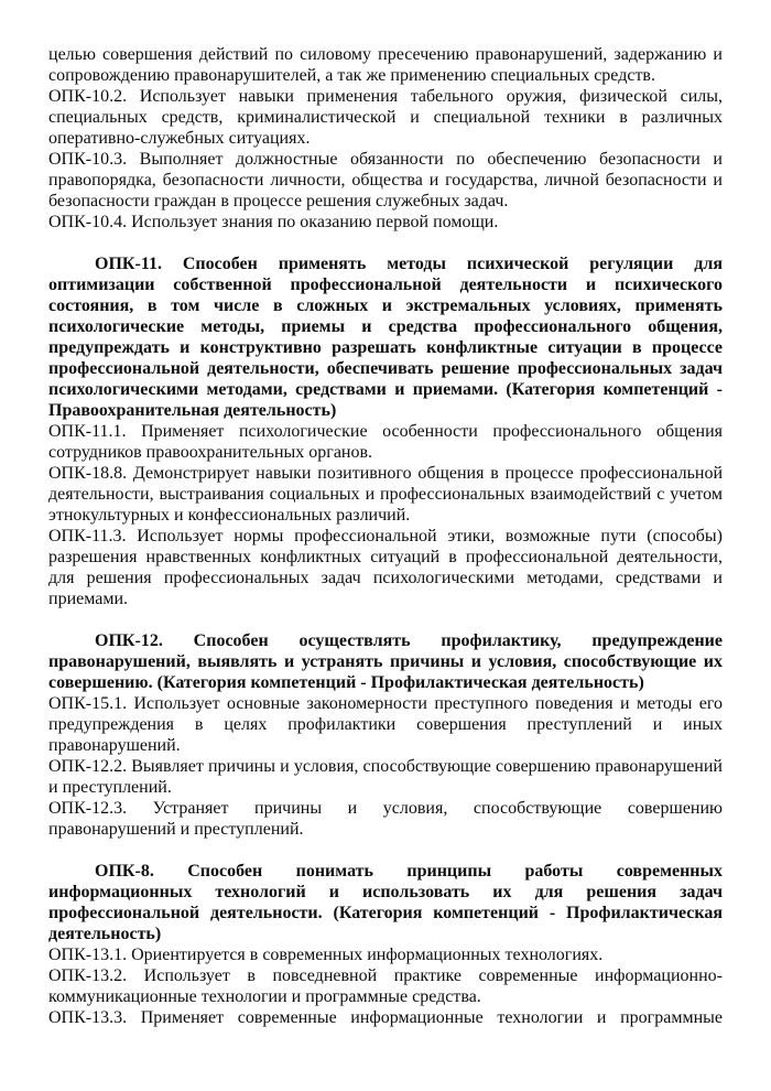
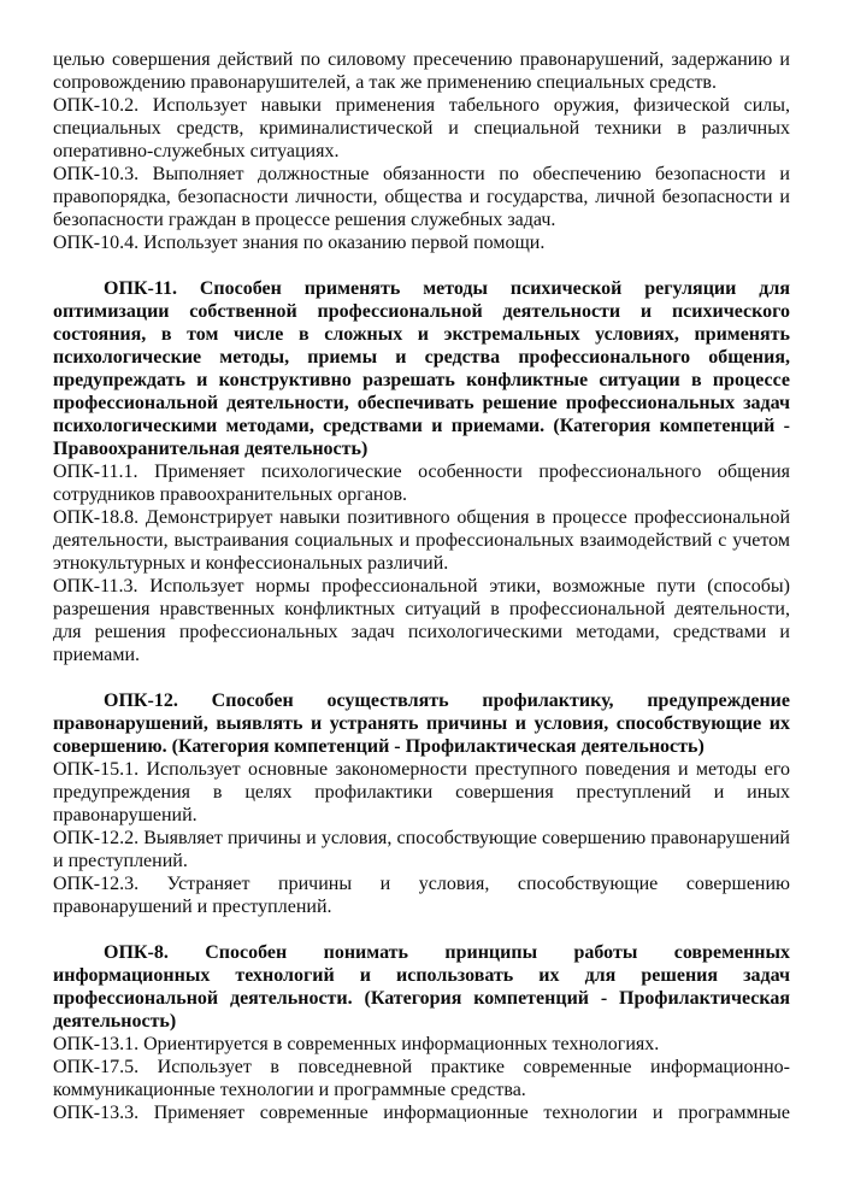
  целью совершения действий по силовому пресечению правонарушений, задержанию и сопровождению правонарушителей, а так же применению специальных средств.
  ОПК-10.2. Использует навыки применения табельного оружия, физической силы, специальных средств, криминалистической и специальной техники в различных оперативно-служебных ситуациях.
  ОПК-10.3. Выполняет должностные обязанности по обеспечению безопасности и правопорядка, безопасности личности, общества и государства, личной безопасности и безопасности граждан в процессе решения служебных задач.
  ОПК-10.4. Использует знания по оказанию первой помощи.
  ОПК-11. Способен применять методы психической регуляции для оптимизации собственной профессиональной деятельности и психического состояния, в том числе в сложных и экстремальных условиях, применять психологические методы, приемы и средства профессионального общения, предупреждать и конструктивно разрешать конфликтные ситуации в процессе профессиональной деятельности, обеспечивать решение профессиональных задач психологическими методами, средствами и приемами. (Категория компетенций - Правоохранительная деятельность)
  ОПК-11.1. Применяет психологические особенности профессионального общения сотрудников правоохранительных органов.
  ОПК-18.8. Демонстрирует навыки позитивного общения в процессе профессиональной деятельности, выстраивания социальных и профессиональных взаимодействий с учетом этнокультурных и конфессиональных различий.
  ОПК-11.3. Использует нормы профессиональной этики, возможные пути (способы) разрешения нравственных конфликтных ситуаций в профессиональной деятельности, для решения профессиональных задач психологическими методами, средствами и приемами.
  ОПК-12. Способен осуществлять профилактику, предупреждение правонарушений, выявлять и устранять причины и условия, способствующие их совершению. (Категория компетенций - Профилактическая деятельность)
  ОПК-15.1. Использует основные закономерности преступного поведения и методы его предупреждения в целях профилактики совершения преступлений и иных правонарушений.
  ОПК-12.2. Выявляет причины и условия, способствующие совершению правонарушений и преступлений.
  ОПК-12.3. Устраняет причины и условия, способствующие совершению правонарушений и преступлений.
  ОПК-8. Способен понимать принципы работы современных информационных технологий и использовать их для решения задач профессиональной деятельности. (Категория компетенций - Профилактическая деятельность)
  ОПК-13.1. Ориентируется в современных информационных технологиях.
- ОПК-13.2. Использует в повседневной практике современные информационно-коммуникационные технологии и программные средства.
+ ОПК-17.5. Использует в повседневной практике современные информационно-коммуникационные технологии и программные средства.
  ОПК-13.3. Применяет современные информационные технологии и программные
